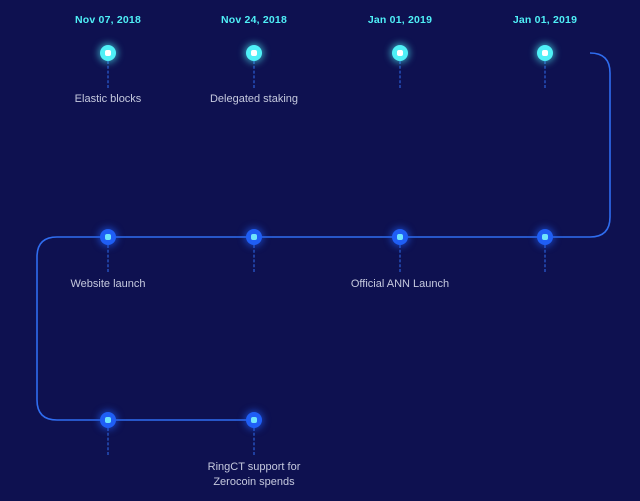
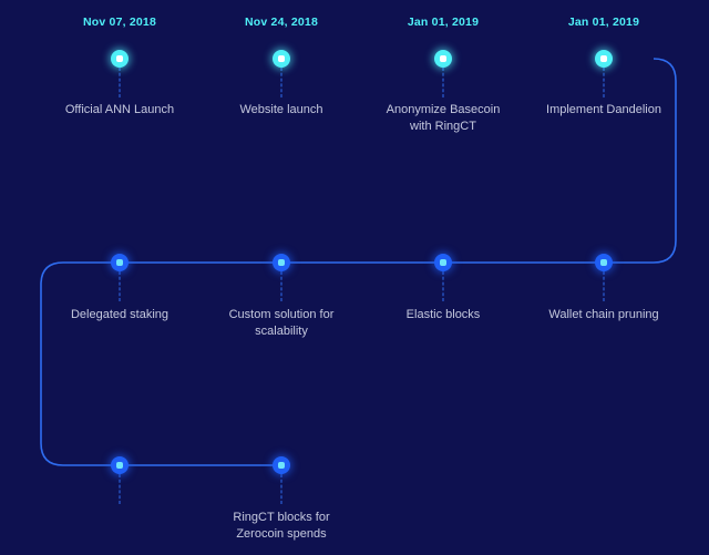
  Nov 07, 2018
  Nov 24, 2018
  Jan 01, 2019
  Jan 01, 2019
- Elastic blocks
+ Official ANN Launch
- Delegated staking
+ Website launch
+ Anonymize Basecoin with RingCT
+ Implement Dandelion
- Website launch
+ Delegated staking
+ Custom solution for scalability
- Official ANN Launch
+ Elastic blocks
+ Wallet chain pruning
- RingCT support for Zerocoin spends
+ RingCT blocks for Zerocoin spends
